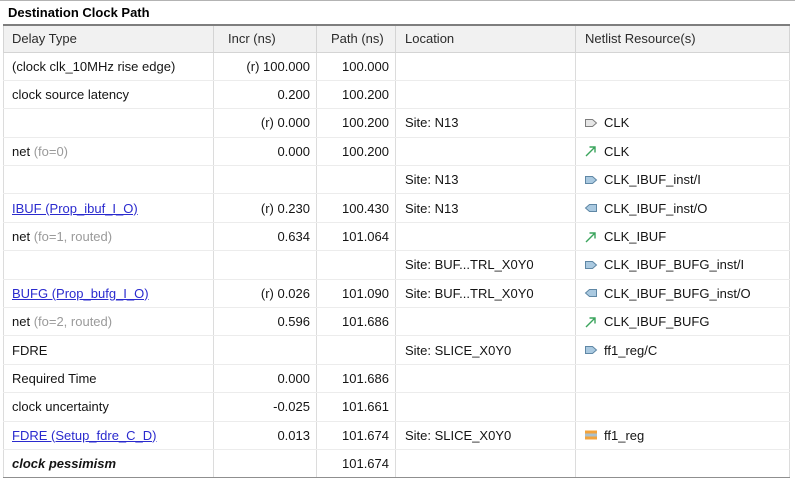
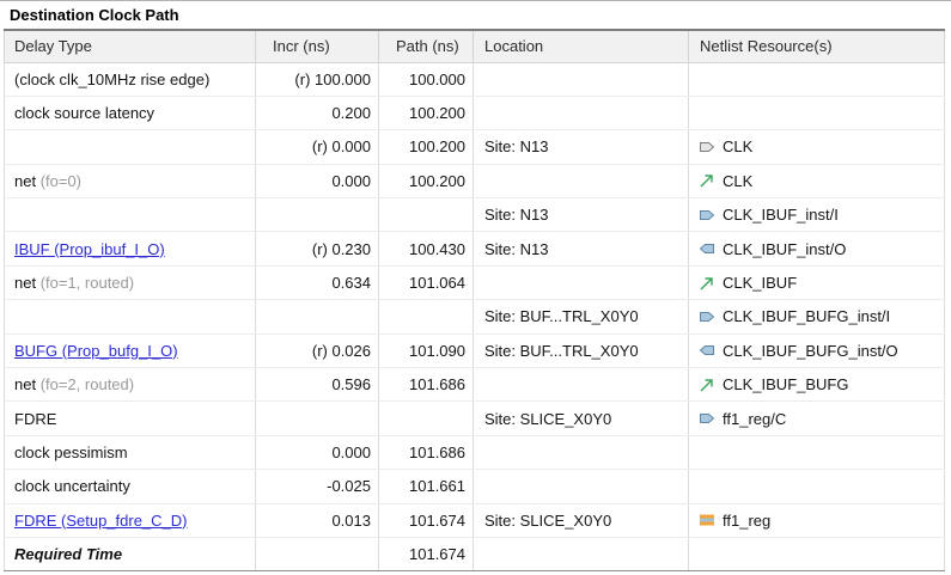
  Destination Clock Path
  Delay Type	Incr (ns)	Path (ns)	Location	Netlist Resource(s)
  (clock clk_10MHz rise edge)	(r) 100.000	100.000
  clock source latency	0.200	100.200
  	(r) 0.000	100.200	Site: N13	CLK
  net (fo=0)	0.000	100.200		CLK
  			Site: N13	CLK_IBUF_inst/I
  IBUF (Prop_ibuf_I_O)	(r) 0.230	100.430	Site: N13	CLK_IBUF_inst/O
  net (fo=1, routed)	0.634	101.064		CLK_IBUF
  			Site: BUF...TRL_X0Y0	CLK_IBUF_BUFG_inst/I
  BUFG (Prop_bufg_I_O)	(r) 0.026	101.090	Site: BUF...TRL_X0Y0	CLK_IBUF_BUFG_inst/O
  net (fo=2, routed)	0.596	101.686		CLK_IBUF_BUFG
  FDRE			Site: SLICE_X0Y0	ff1_reg/C
- Required Time	0.000	101.686
+ clock pessimism	0.000	101.686
  clock uncertainty	-0.025	101.661
  FDRE (Setup_fdre_C_D)	0.013	101.674	Site: SLICE_X0Y0	ff1_reg
- clock pessimism		101.674
+ Required Time		101.674
